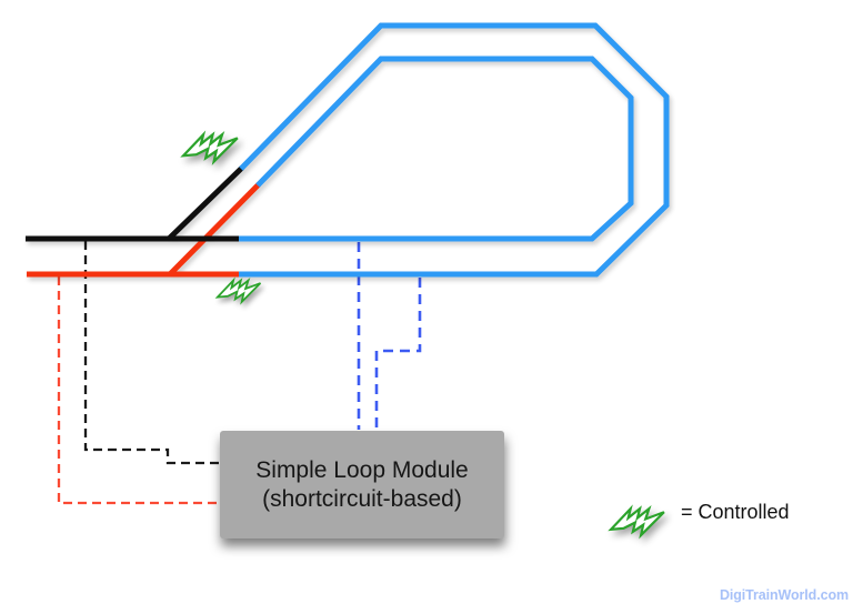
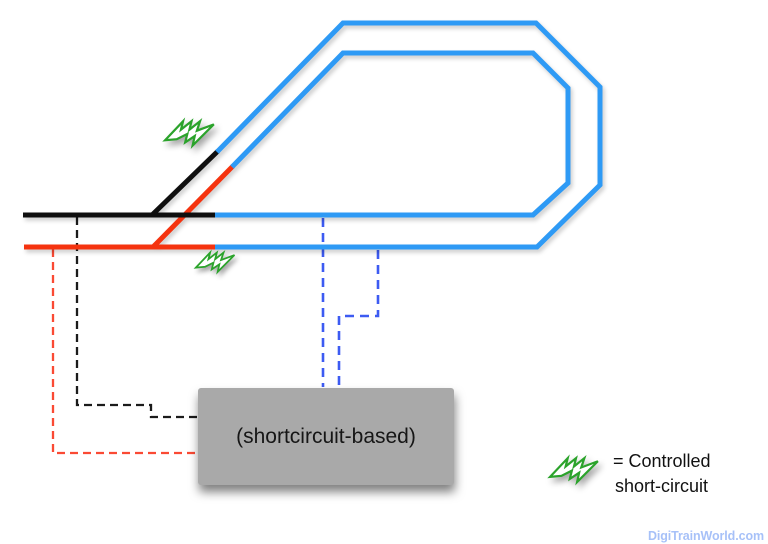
- Simple Loop Module
  (shortcircuit-based)
  = Controlled
+ short-circuit
  DigiTrainWorld.com
